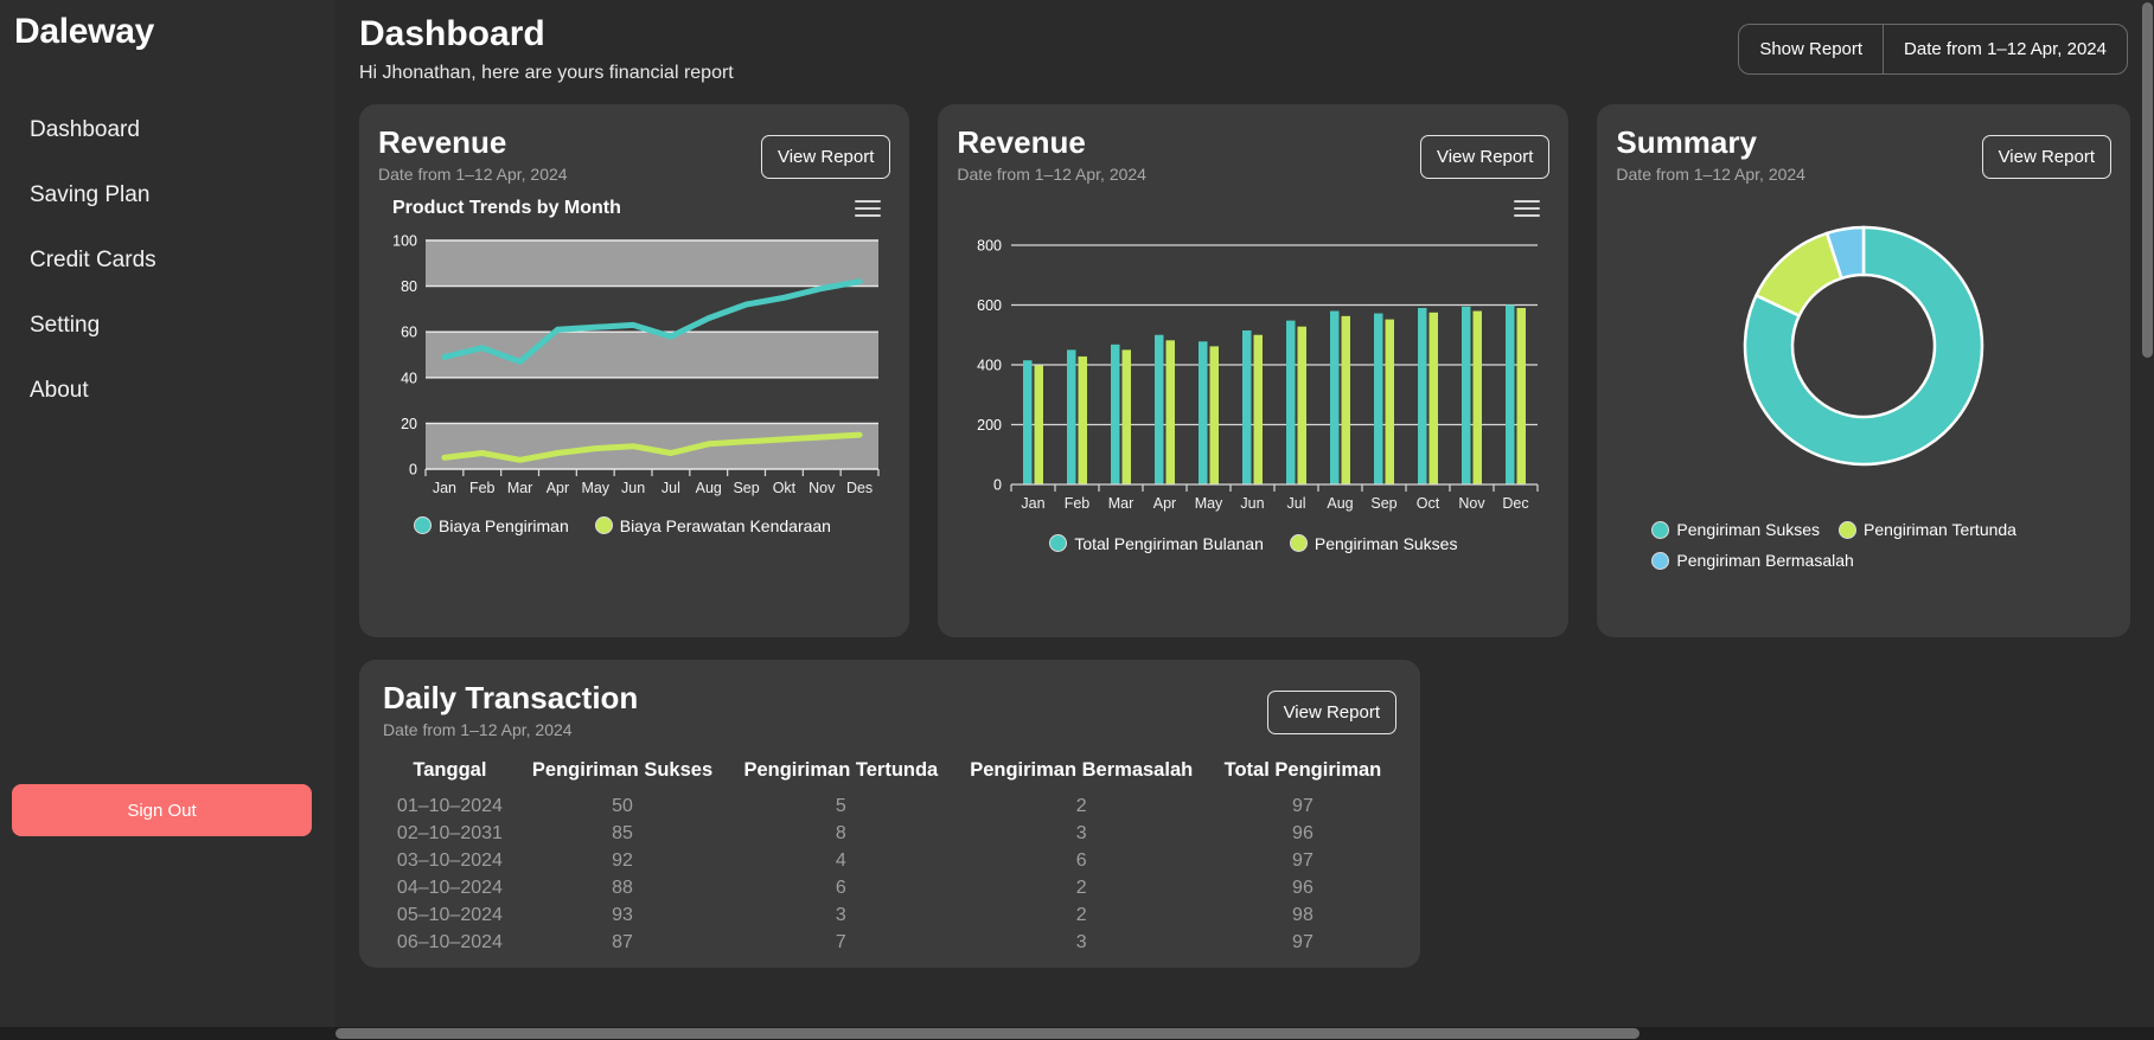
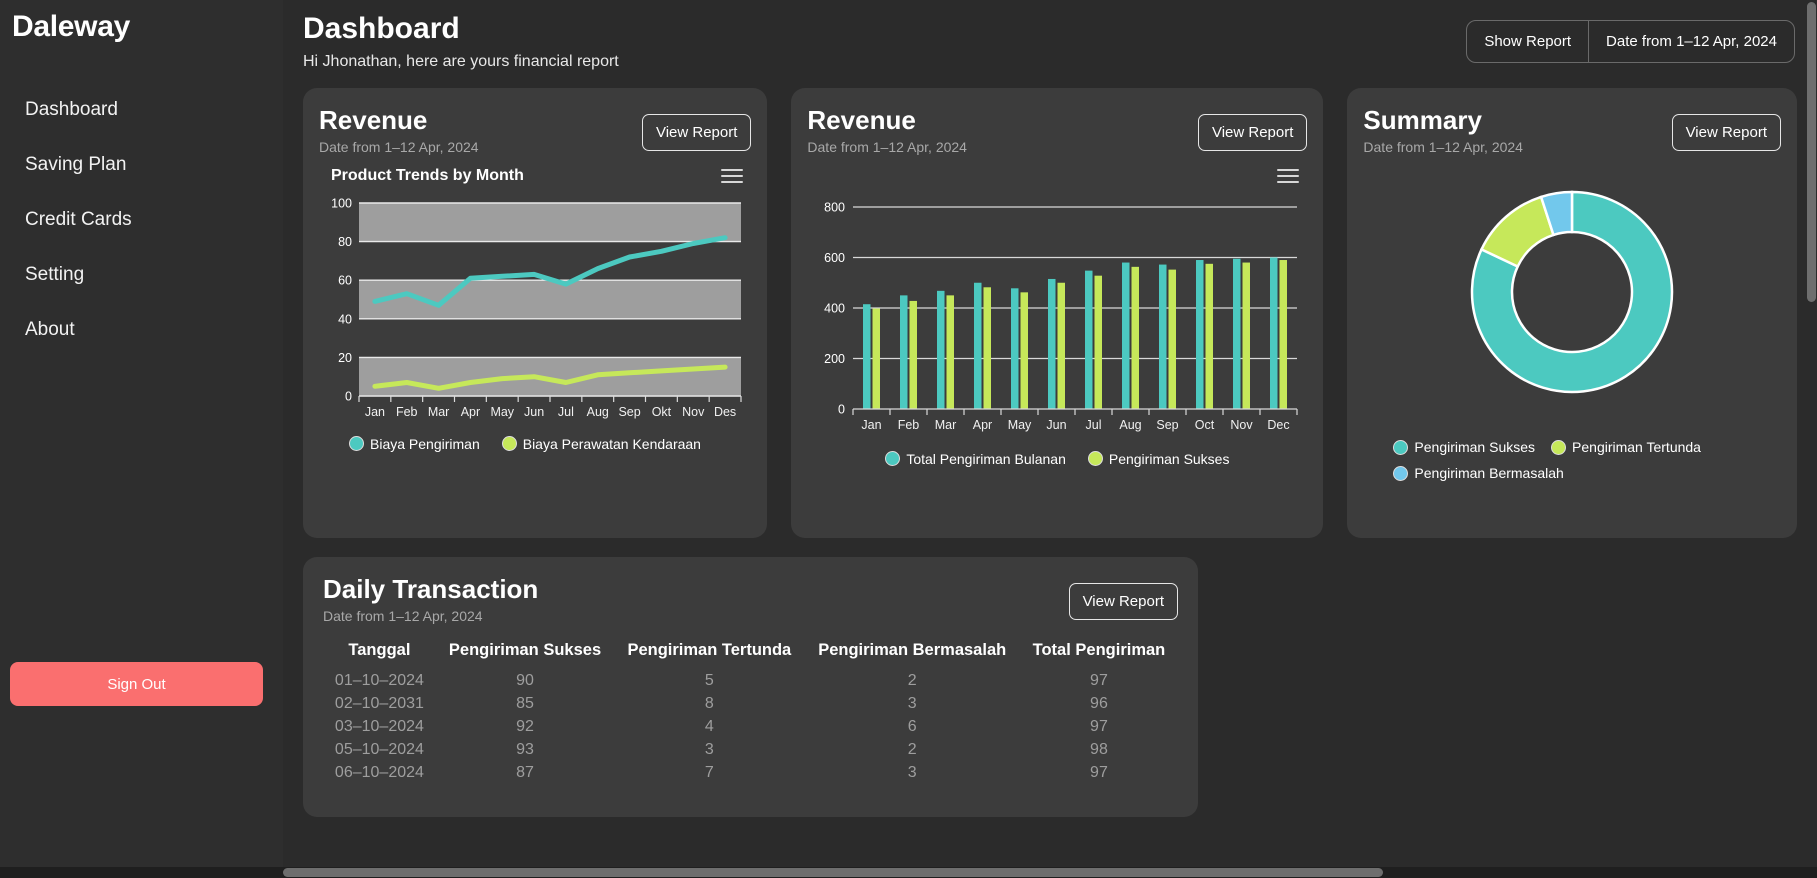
  Daleway
  Dashboard
  Saving Plan
  Credit Cards
  Setting
  About
  Sign Out
  Dashboard
  Hi Jhonathan, here are yours financial report
  Show Report
  Date from 1–12 Apr, 2024
  Revenue
  Date from 1–12 Apr, 2024
  View Report
  Product Trends by Month
  0
  20
  40
  60
  80
  100
  Jan
  Feb
  Mar
  Apr
  May
  Jun
  Jul
  Aug
  Sep
  Okt
  Nov
  Des
  Biaya Pengiriman
  Biaya Perawatan Kendaraan
  Revenue
  Date from 1–12 Apr, 2024
  View Report
  0
  200
  400
  600
  800
  Jan
  Feb
  Mar
  Apr
  May
  Jun
  Jul
  Aug
  Sep
  Oct
  Nov
  Dec
  Total Pengiriman Bulanan
  Pengiriman Sukses
  Summary
  Date from 1–12 Apr, 2024
  View Report
  Pengiriman Sukses
  Pengiriman Tertunda
  Pengiriman Bermasalah
  Daily Transaction
  Date from 1–12 Apr, 2024
  View Report
  Tanggal	Pengiriman Sukses	Pengiriman Tertunda	Pengiriman Bermasalah	Total Pengiriman
- 01–10–2024	50	5	2	97
+ 01–10–2024	90	5	2	97
  02–10–2031	85	8	3	96
  03–10–2024	92	4	6	97
- 04–10–2024	88	6	2	96
  05–10–2024	93	3	2	98
  06–10–2024	87	7	3	97
